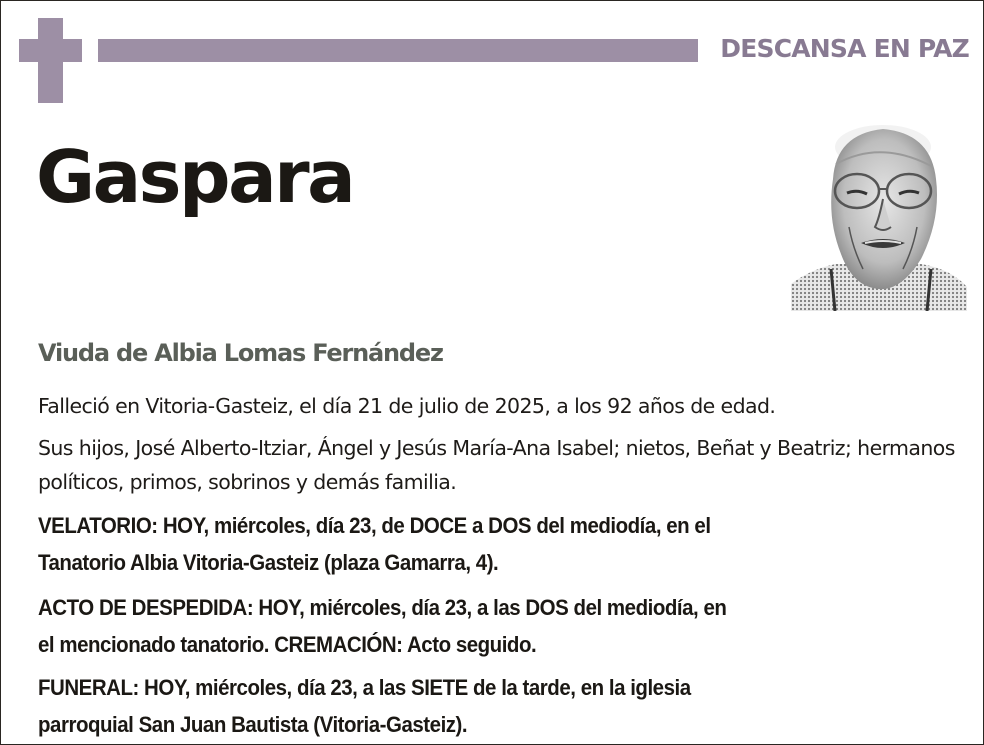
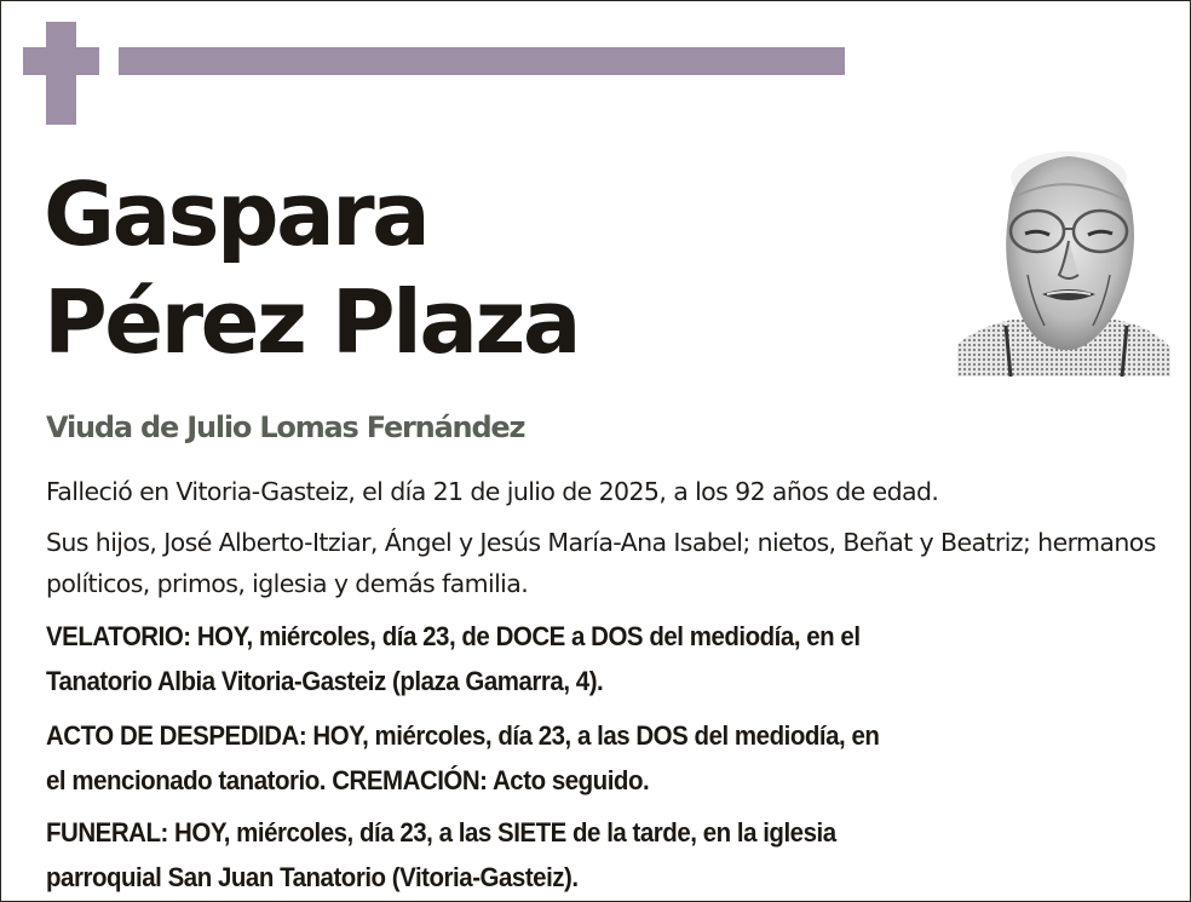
- DESCANSA EN PAZ
  Gaspara
+ Pérez Plaza
- Viuda de Albia Lomas Fernández
+ Viuda de Julio Lomas Fernández
  Falleció en Vitoria-Gasteiz, el día 21 de julio de 2025, a los 92 años de edad.
- Sus hijos, José Alberto-Itziar, Ángel y Jesús María-Ana Isabel; nietos, Beñat y Beatriz; hermanos políticos, primos, sobrinos y demás familia.
+ Sus hijos, José Alberto-Itziar, Ángel y Jesús María-Ana Isabel; nietos, Beñat y Beatriz; hermanos políticos, primos, iglesia y demás familia.
  VELATORIO: HOY, miércoles, día 23, de DOCE a DOS del mediodía, en el
  Tanatorio Albia Vitoria-Gasteiz (plaza Gamarra, 4).
  ACTO DE DESPEDIDA: HOY, miércoles, día 23, a las DOS del mediodía, en
  el mencionado tanatorio. CREMACIÓN: Acto seguido.
  FUNERAL: HOY, miércoles, día 23, a las SIETE de la tarde, en la iglesia
- parroquial San Juan Bautista (Vitoria-Gasteiz).
+ parroquial San Juan Tanatorio (Vitoria-Gasteiz).
